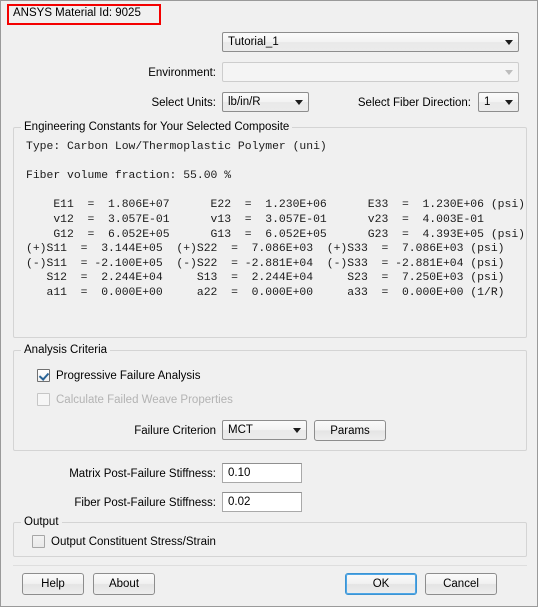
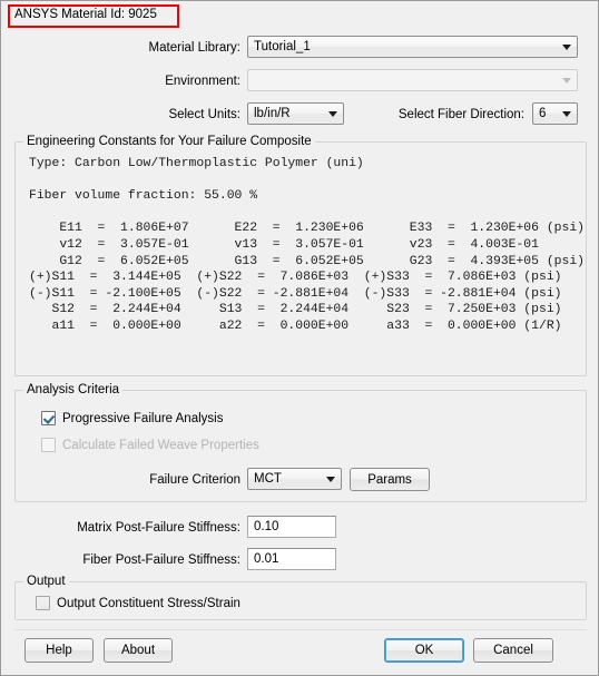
  ANSYS Material Id: 9025
+ Material Library:
  Tutorial_1
  Environment:
  Select Units:
  lb/in/R
  Select Fiber Direction:
- 1
+ 6
- Engineering Constants for Your Selected Composite
+ Engineering Constants for Your Failure Composite
  Type: Carbon Low/Thermoplastic Polymer (uni)
  Fiber volume fraction: 55.00 %
  E11 = 1.806E+07 E22 = 1.230E+06 E33 = 1.230E+06 (psi)
  v12 = 3.057E-01 v13 = 3.057E-01 v23 = 4.003E-01
  G12 = 6.052E+05 G13 = 6.052E+05 G23 = 4.393E+05 (psi)
  (+)S11 = 3.144E+05 (+)S22 = 7.086E+03 (+)S33 = 7.086E+03 (psi)
  (-)S11 = -2.100E+05 (-)S22 = -2.881E+04 (-)S33 = -2.881E+04 (psi)
  S12 = 2.244E+04 S13 = 2.244E+04 S23 = 7.250E+03 (psi)
  a11 = 0.000E+00 a22 = 0.000E+00 a33 = 0.000E+00 (1/R)
  Analysis Criteria
  Progressive Failure Analysis
  Calculate Failed Weave Properties
  Failure Criterion
  MCT
  Params
  Matrix Post-Failure Stiffness:
  0.10
  Fiber Post-Failure Stiffness:
- 0.02
+ 0.01
  Output
  Output Constituent Stress/Strain
  Help
  About
  OK
  Cancel
